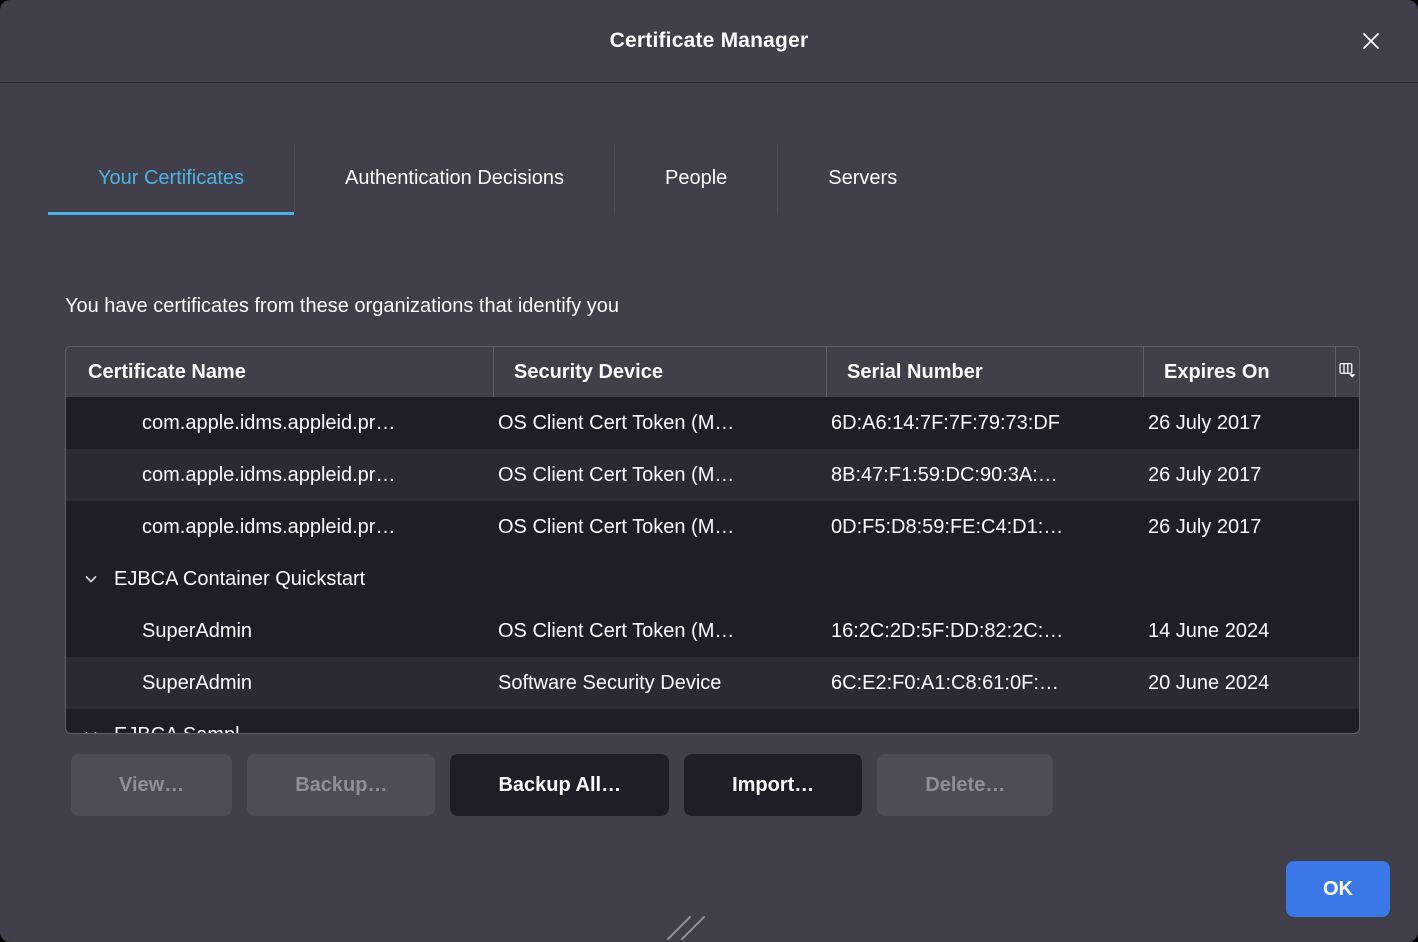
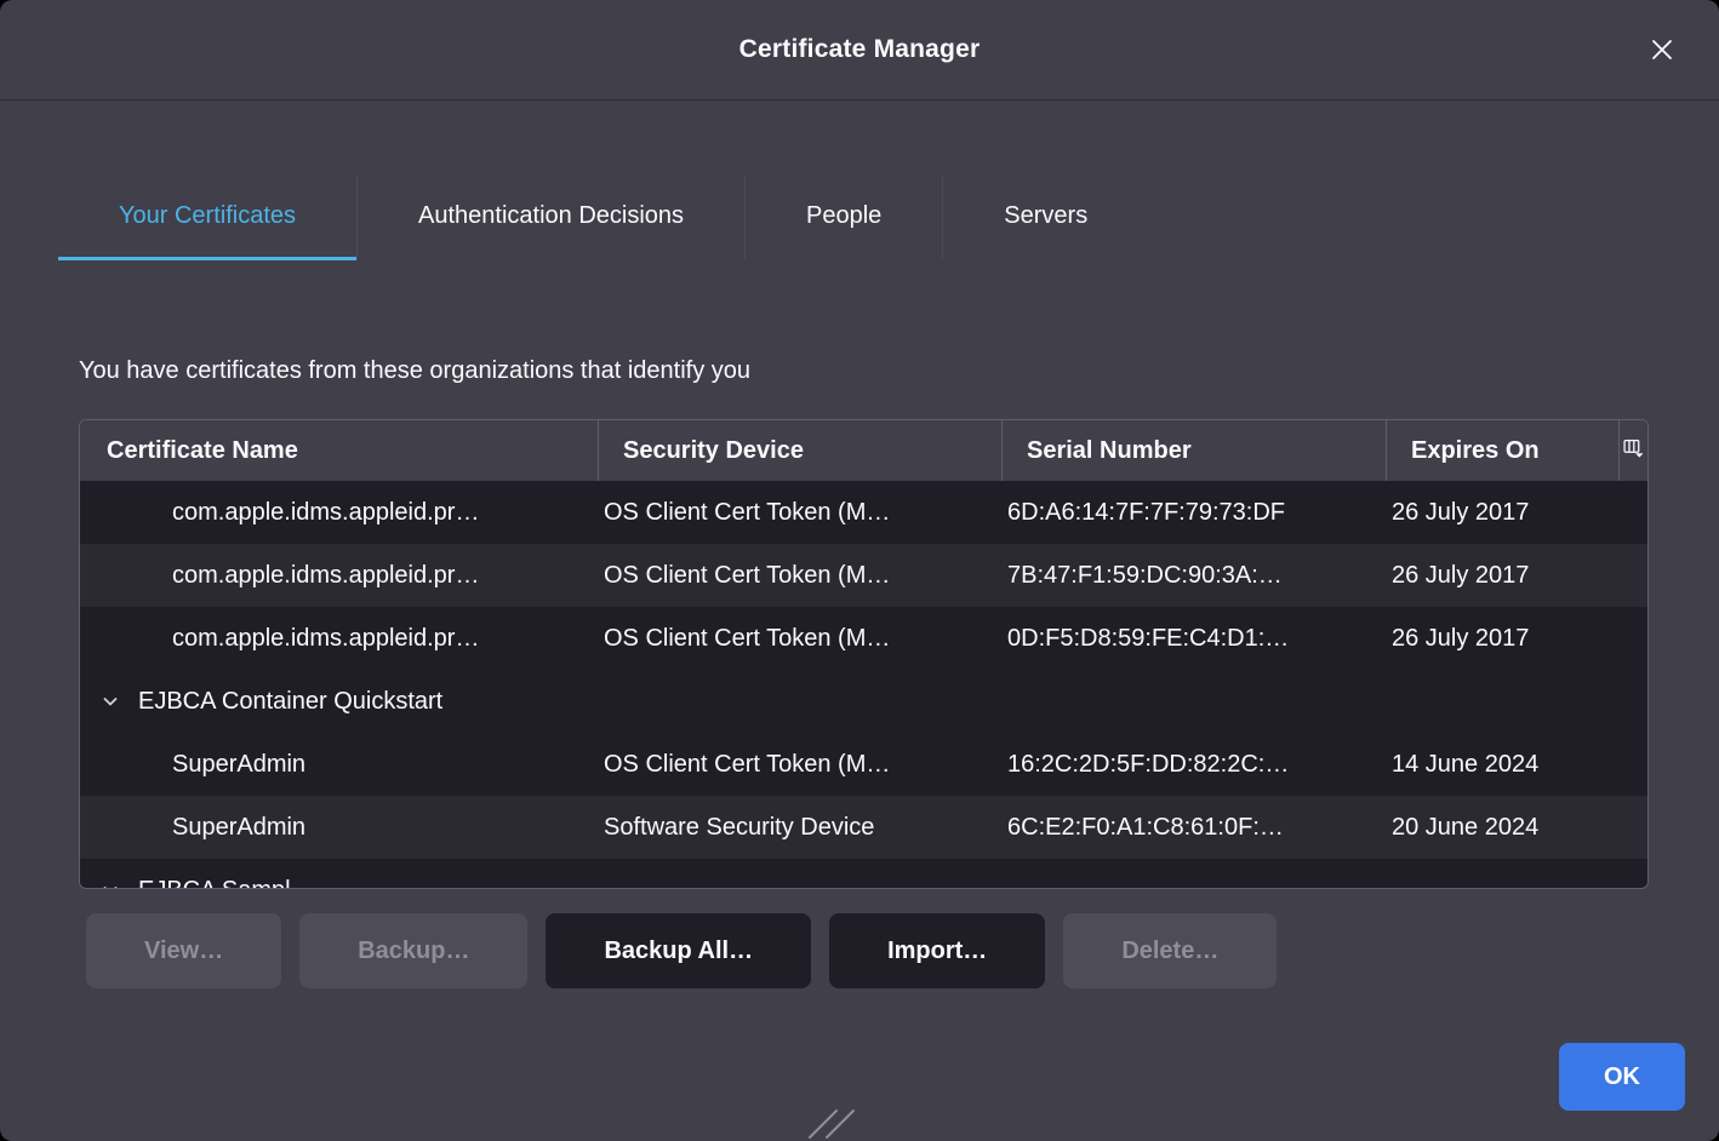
  Certificate Manager
  Your Certificates
  Authentication Decisions
  People
  Servers
  You have certificates from these organizations that identify you
  Certificate Name
  Security Device
  Serial Number
  Expires On
  com.apple.idms.appleid.pr…
  OS Client Cert Token (M…
  6D:A6:14:7F:7F:79:73:DF
  26 July 2017
  com.apple.idms.appleid.pr…
  OS Client Cert Token (M…
- 8B:47:F1:59:DC:90:3A:…
+ 7B:47:F1:59:DC:90:3A:…
  26 July 2017
  com.apple.idms.appleid.pr…
  OS Client Cert Token (M…
  0D:F5:D8:59:FE:C4:D1:…
  26 July 2017
  EJBCA Container Quickstart
  SuperAdmin
  OS Client Cert Token (M…
  16:2C:2D:5F:DD:82:2C:…
  14 June 2024
  SuperAdmin
  Software Security Device
  6C:E2:F0:A1:C8:61:0F:…
  20 June 2024
  View…
  Backup…
  Backup All…
  Import…
  Delete…
  OK
